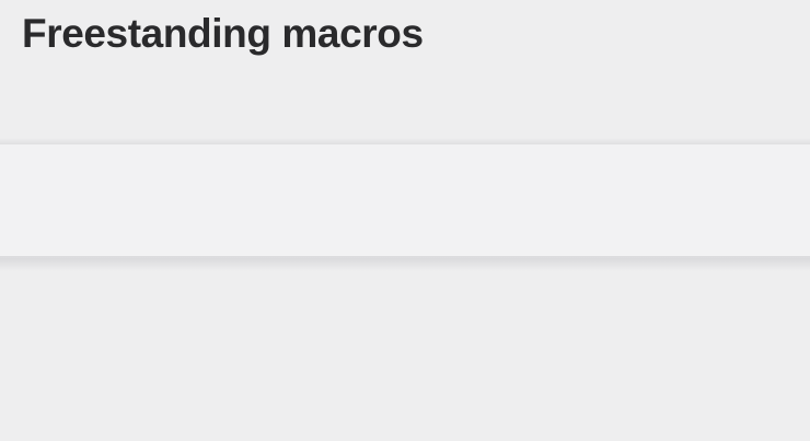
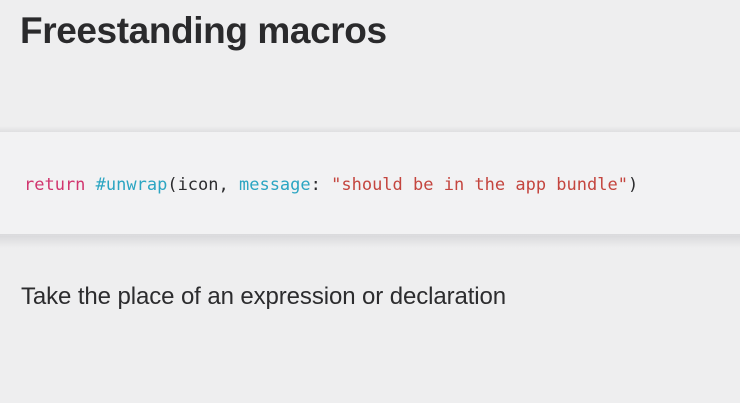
  Freestanding macros
+ return #unwrap(icon, message: "should be in the app bundle")
+ Take the place of an expression or declaration
